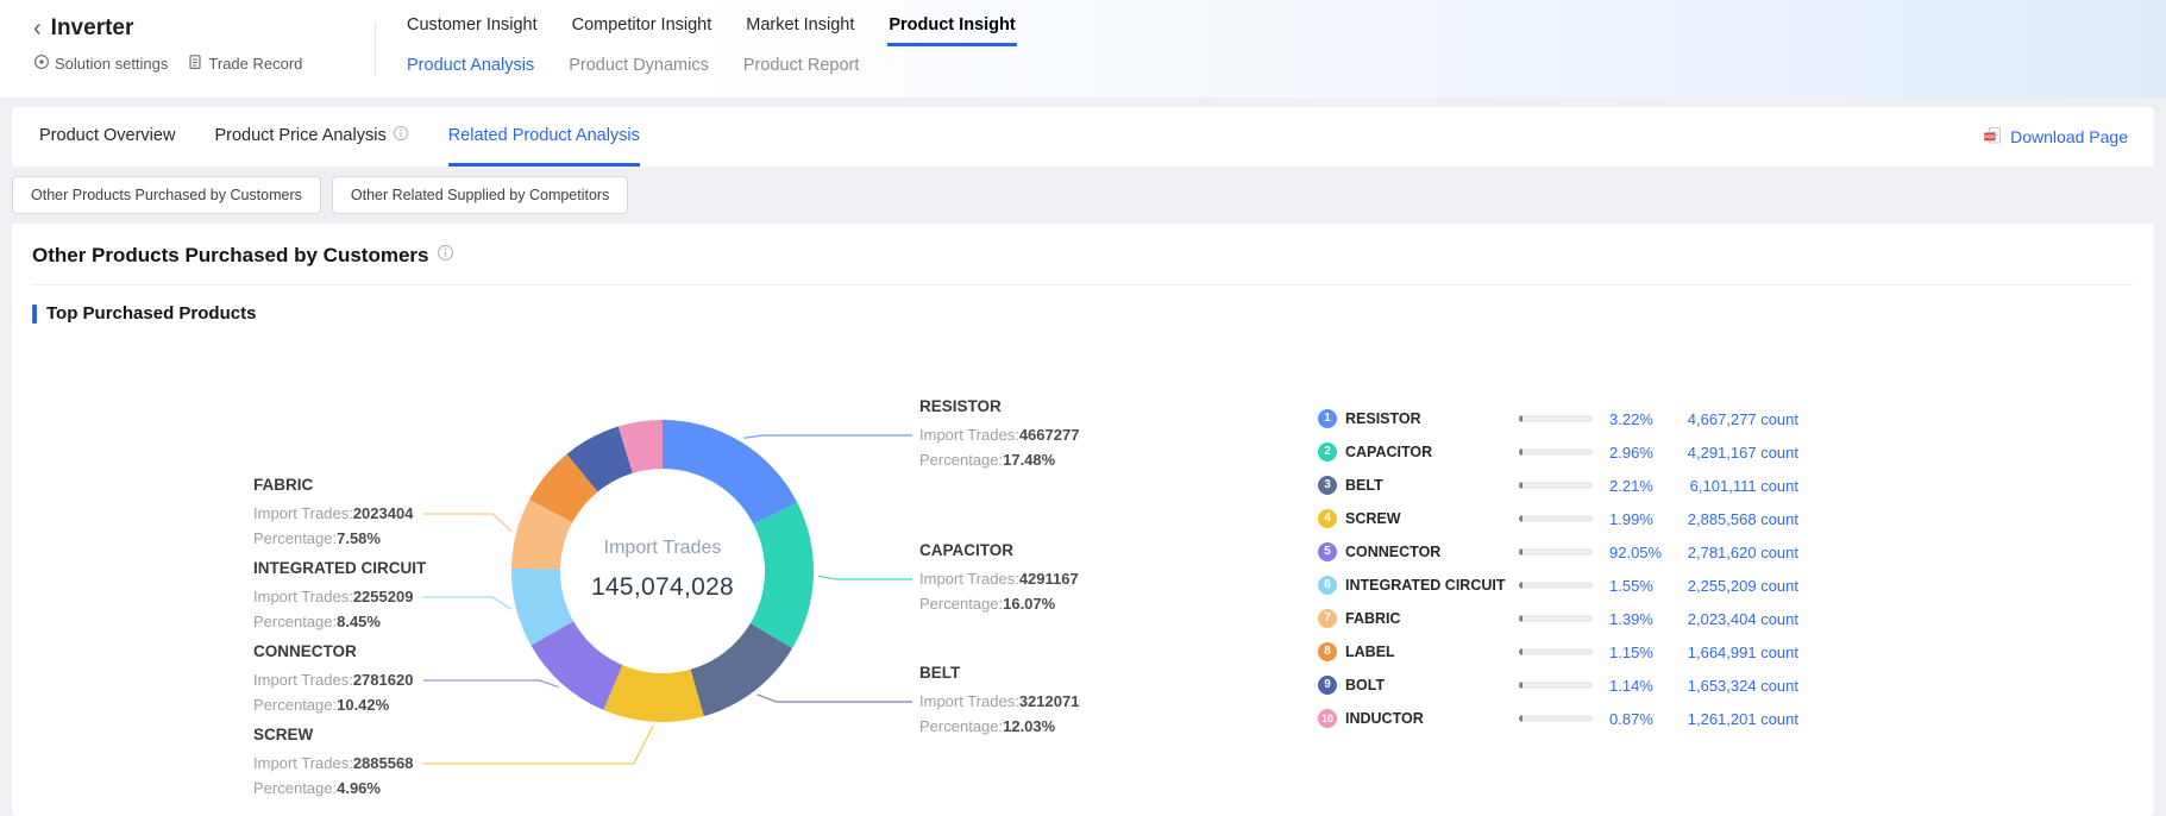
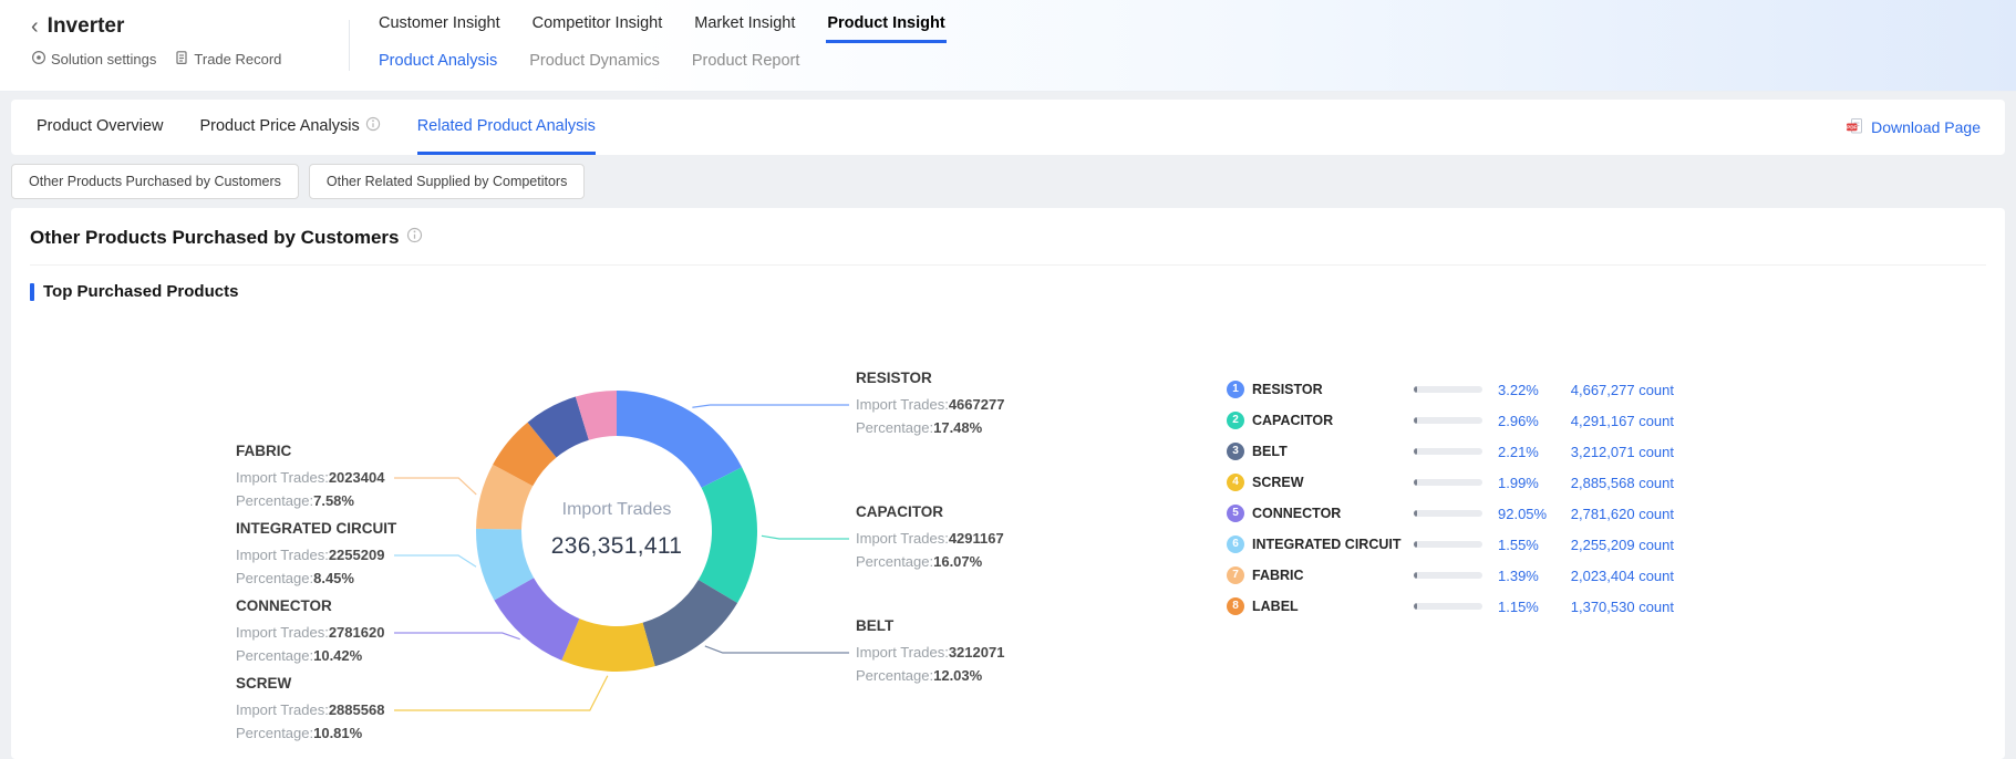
  ‹
  Inverter
  Solution settings
  Trade Record
  Customer Insight
  Competitor Insight
  Market Insight
  Product Insight
  Product Analysis
  Product Dynamics
  Product Report
  Product Overview
  Product Price Analysis
  Related Product Analysis
  Download Page
  Other Products Purchased by Customers
  Other Related Supplied by Competitors
  Other Products Purchased by Customers
  Top Purchased Products
  Import Trades
- 145,074,028
+ 236,351,411
  RESISTOR
  Import Trades:4667277
  Percentage:17.48%
  CAPACITOR
  Import Trades:4291167
  Percentage:16.07%
  BELT
  Import Trades:3212071
  Percentage:12.03%
  SCREW
  Import Trades:2885568
- Percentage:4.96%
+ Percentage:10.81%
  CONNECTOR
  Import Trades:2781620
  Percentage:10.42%
  INTEGRATED CIRCUIT
  Import Trades:2255209
  Percentage:8.45%
  FABRIC
  Import Trades:2023404
  Percentage:7.58%
  1
  RESISTOR
  3.22%
  4,667,277 count
  2
  CAPACITOR
  2.96%
  4,291,167 count
  3
  BELT
  2.21%
- 6,101,111 count
+ 3,212,071 count
  4
  SCREW
  1.99%
  2,885,568 count
  5
  CONNECTOR
  92.05%
  2,781,620 count
  6
  INTEGRATED CIRCUIT
  1.55%
  2,255,209 count
  7
  FABRIC
  1.39%
  2,023,404 count
  8
  LABEL
  1.15%
- 1,664,991 count
+ 1,370,530 count
- 9
- BOLT
- 1.14%
- 1,653,324 count
- 10
- INDUCTOR
- 0.87%
- 1,261,201 count
